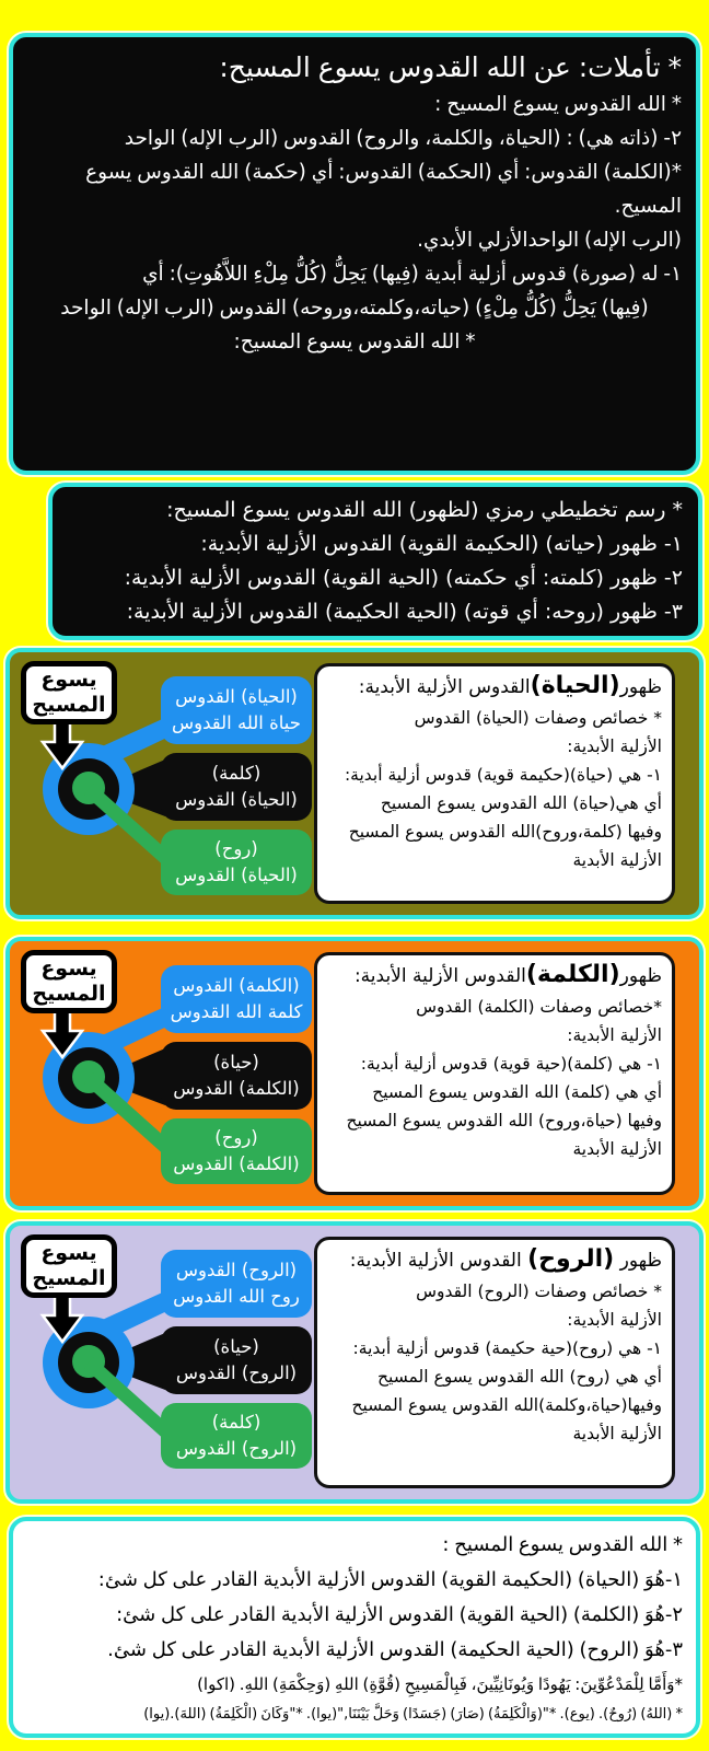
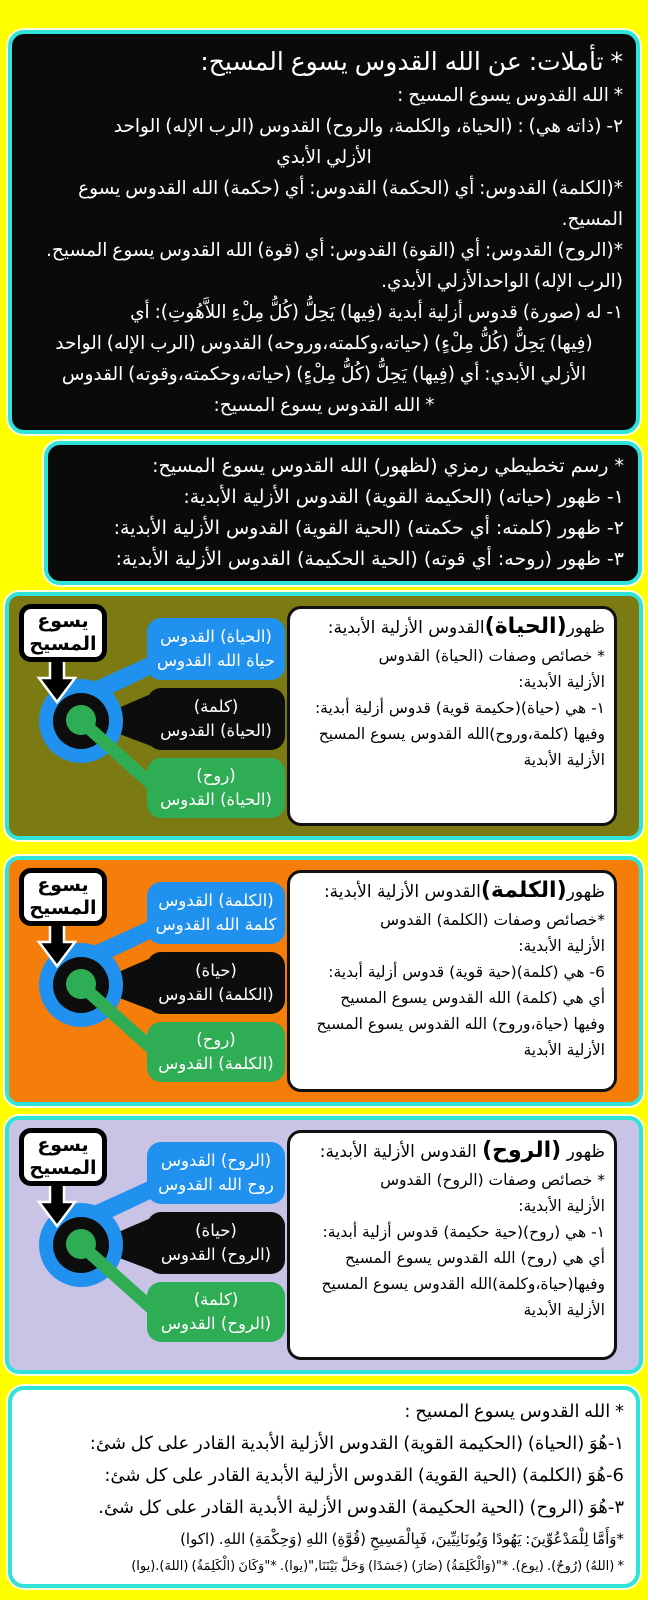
  * تأملات: عن الله القدوس يسوع المسيح:
  * الله القدوس يسوع المسيح :
  ٢- (ذاته هي) : (الحياة، والكلمة، والروح) القدوس (الرب الإله) الواحد
+ الأزلي الأبدي
  *(الكلمة) القدوس: أي (الحكمة) القدوس: أي (حكمة) الله القدوس يسوع المسيح.
+ *(الروح) القدوس: أي (القوة) القدوس: أي (قوة) الله القدوس يسوع المسيح.
  (الرب الإله) الواحدالأزلي الأبدي.
  ١- له (صورة) قدوس أزلية أبدية (فِيها) يَحِلُّ (كُلُّ مِلْءِ اللاَّهُوتِ): أي
  (فِيها) يَحِلُّ (كُلُّ مِلْءٍ) (حياته،وكلمته،وروحه) القدوس (الرب الإله) الواحد
+ الأزلي الأبدي: أي (فِيها) يَحِلُّ (كُلُّ مِلْءٍ) (حياته،وحكمته،وقوته) القدوس
  * الله القدوس يسوع المسيح:
  * رسم تخطيطي رمزي (لظهور) الله القدوس يسوع المسيح:
  ١- ظهور (حياته) (الحكيمة القوية) القدوس الأزلية الأبدية:
  ٢- ظهور (كلمته: أي حكمته) (الحية القوية) القدوس الأزلية الأبدية:
  ٣- ظهور (روحه: أي قوته) (الحية الحكيمة) القدوس الأزلية الأبدية:
  يسوع
  المسيح
  (الحياة) القدوس
  حياة الله القدوس
  (كلمة)
  (الحياة) القدوس
  (روح)
  (الحياة) القدوس
  ظهور(الحياة)القدوس الأزلية الأبدية:
  * خصائص وصفات (الحياة) القدوس
  الأزلية الأبدية:
  ١- هي (حياة)(حكيمة قوية) قدوس أزلية أبدية:
- أي هي(حياة) الله القدوس يسوع المسيح
  وفيها (كلمة،وروح)الله القدوس يسوع المسيح
  الأزلية الأبدية
  يسوع
  المسيح
  (الكلمة) القدوس
  كلمة الله القدوس
  (حياة)
  (الكلمة) القدوس
  (روح)
  (الكلمة) القدوس
  ظهور(الكلمة)القدوس الأزلية الأبدية:
  *خصائص وصفات (الكلمة) القدوس
  الأزلية الأبدية:
- ١- هي (كلمة)(حية قوية) قدوس أزلية أبدية:
+ 6- هي (كلمة)(حية قوية) قدوس أزلية أبدية:
  أي هي (كلمة) الله القدوس يسوع المسيح
  وفيها (حياة،وروح) الله القدوس يسوع المسيح
  الأزلية الأبدية
  يسوع
  المسيح
  (الروح) القدوس
  روح الله القدوس
  (حياة)
  (الروح) القدوس
  (كلمة)
  (الروح) القدوس
  ظهور (الروح) القدوس الأزلية الأبدية:
  * خصائص وصفات (الروح) القدوس
  الأزلية الأبدية:
  ١- هي (روح)(حية حكيمة) قدوس أزلية أبدية:
  أي هي (روح) الله القدوس يسوع المسيح
  وفيها(حياة،وكلمة)الله القدوس يسوع المسيح
  الأزلية الأبدية
  * الله القدوس يسوع المسيح :
  ١-هُوَ (الحياة) (الحكيمة القوية) القدوس الأزلية الأبدية القادر على كل شئ:
- ٢-هُوَ (الكلمة) (الحية القوية) القدوس الأزلية الأبدية القادر على كل شئ:
+ 6-هُوَ (الكلمة) (الحية القوية) القدوس الأزلية الأبدية القادر على كل شئ:
  ٣-هُوَ (الروح) (الحية الحكيمة) القدوس الأزلية الأبدية القادر على كل شئ.
  *وَأَمَّا لِلْمَدْعُوِّينَ: يَهُودًا وَيُونَانِيِّينَ، فَبِالْمَسِيحِ (قُوَّةِ) اللهِ (وَحِكْمَةِ) اللهِ. (اكوا)
  * (اللهُ) (رُوحٌ). (يوع). *"(وَالْكَلِمَةُ) (صَارَ) (جَسَدًا) وَحَلَّ بَيْنَنَا,"(يوا). *"وَكَانَ (الْكَلِمَةُ) (اللهَ).(يوا)
